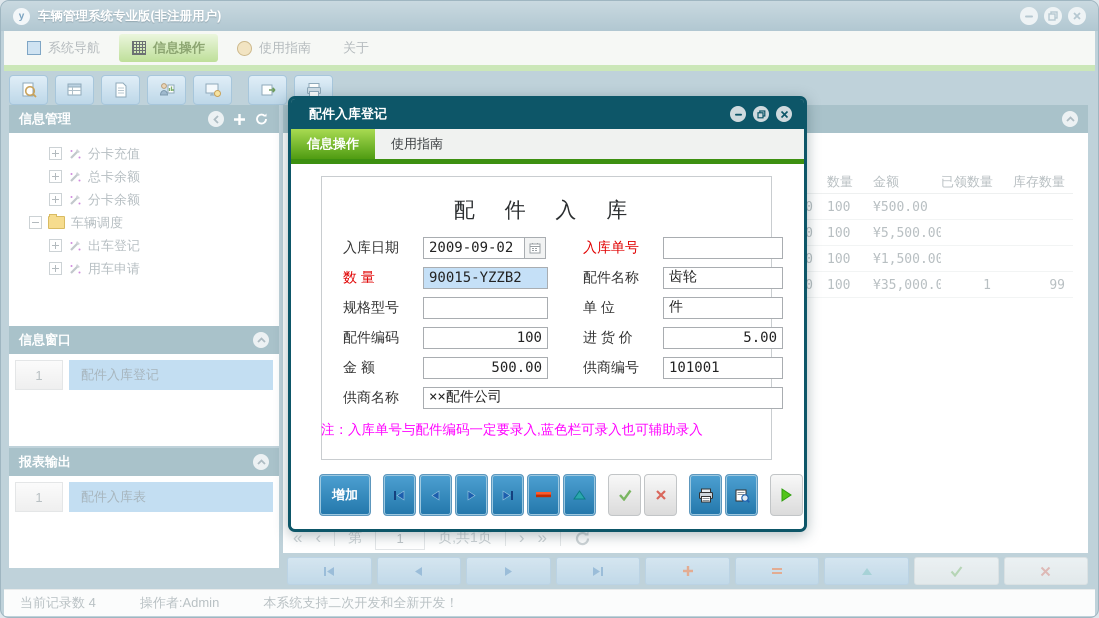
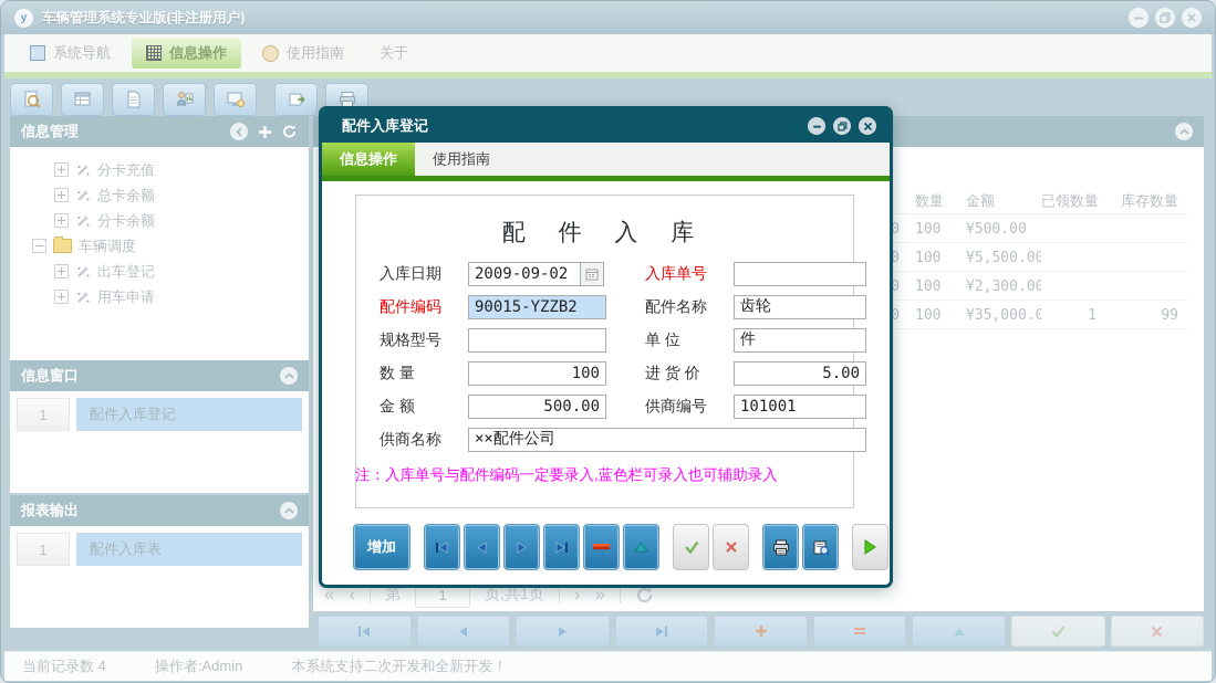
  y
  车辆管理系统专业版(非注册用户)
  系统导航
  信息操作
  使用指南
  关于
  信息管理
  分卡充值
  总卡余额
  分卡余额
  车辆调度
  出车登记
  用车申请
  信息窗口
  1
  配件入库登记
  报表输出
  1
  配件入库表
  数量
  金额
  已领数量
  库存数量
  0
  100
  ¥500.00
  0
  100
  ¥5,500.00
  0
  100
- ¥1,500.00
+ ¥2,300.00
  100
  ¥35,000.0
  1
  99
  «
  ‹
  第
  1
  页,共1页
  ›
  »
  当前记录数 4
  操作者:Admin
  本系统支持二次开发和全新开发！
  配件入库登记
  信息操作
  使用指南
  配 件 入 库
  入库日期
  2009-09-02
  入库单号
- 数 量
+ 配件编码
  90015-YZZB2
  配件名称
  齿轮
  规格型号
  单 位
  件
- 配件编码
+ 数 量
  100
  进 货 价
  5.00
  金 额
  500.00
  供商编号
  101001
  供商名称
  ××配件公司
  注：入库单号与配件编码一定要录入,蓝色栏可录入也可辅助录入
  增加
